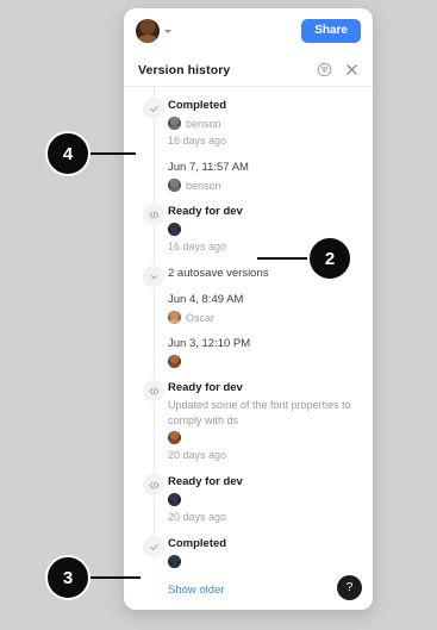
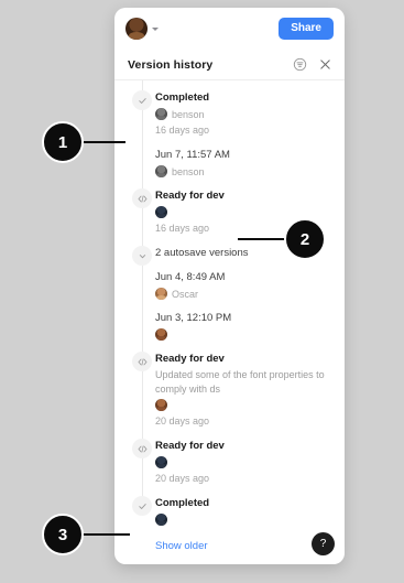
  Share
  Version history
  Completed
  benson
  16 days ago
  Jun 7, 11:57 AM
  benson
  Ready for dev
  16 days ago
  2 autosave versions
  Jun 4, 8:49 AM
  Oscar
  Jun 3, 12:10 PM
  Ready for dev
  Updated some of the font properties to comply with ds
  20 days ago
  Ready for dev
  20 days ago
  Completed
  Show older
  ?
- 4
+ 1
  2
  3
